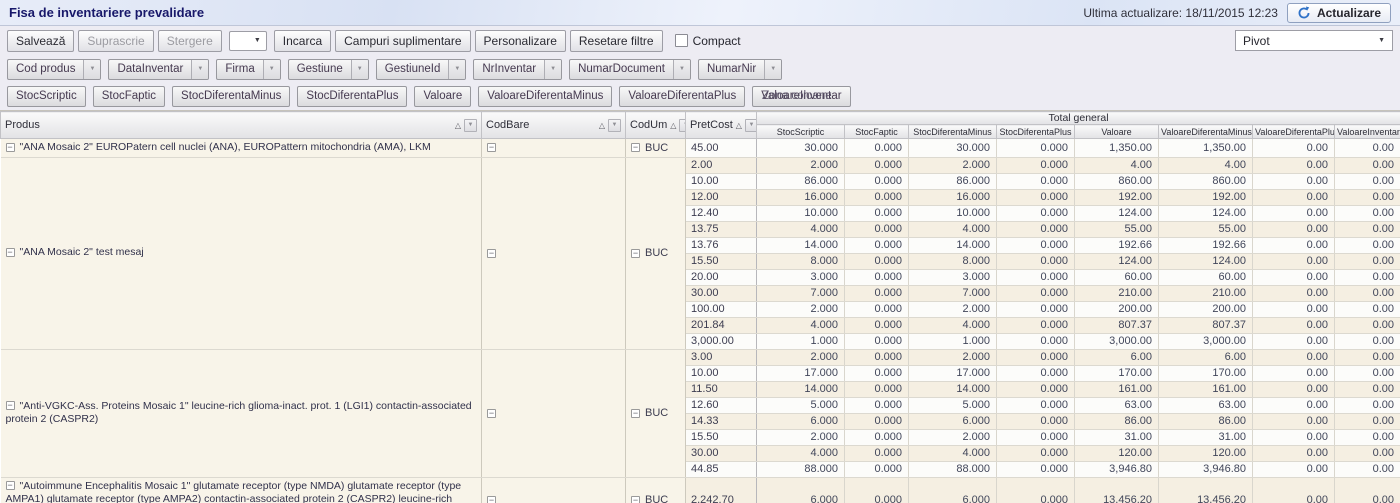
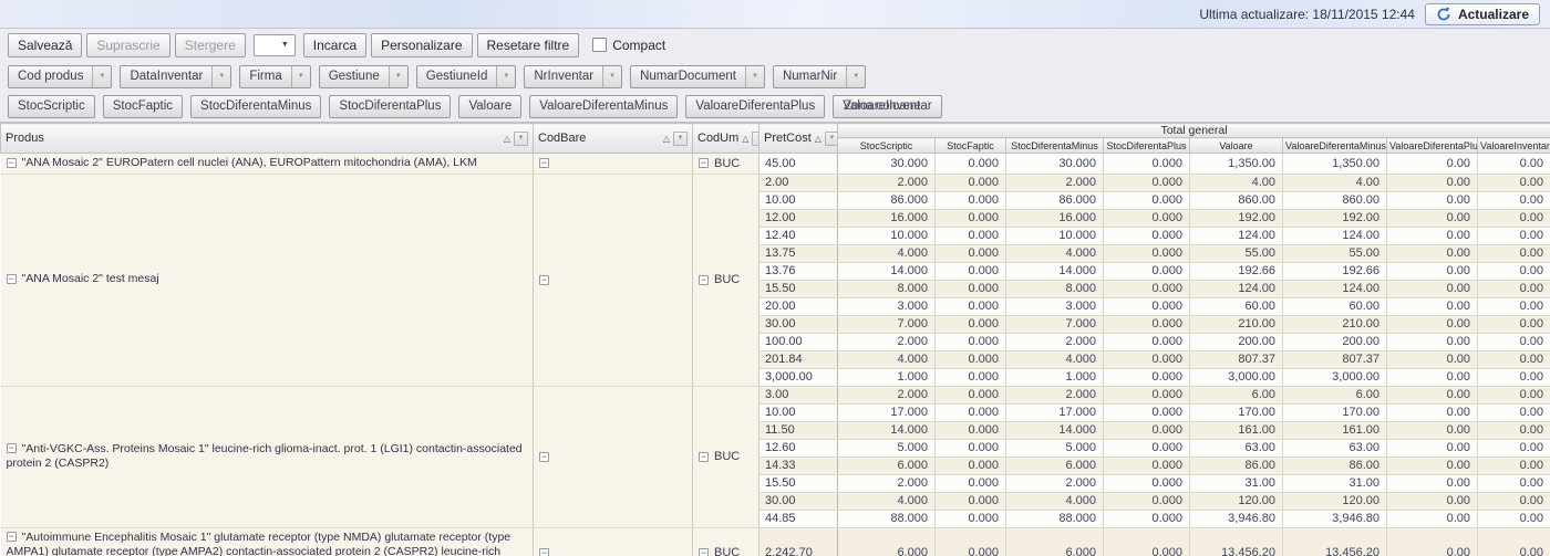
- Fisa de inventariere prevalidare
- Ultima actualizare: 18/11/2015 12:23
+ Ultima actualizare: 18/11/2015 12:44
  Actualizare
  Salvează
  Suprascrie
  Stergere
  Incarca
- Campuri suplimentare
  Personalizare
  Resetare filtre
  Compact
- Pivot
  Cod produs
  DataInventar
  Firma
  Gestiune
  GestiuneId
  NrInventar
  NumarDocument
  NumarNir
  StocScriptic
  StocFaptic
  StocDiferentaMinus
  StocDiferentaPlus
  Valoare
  ValoareDiferentaMinus
  ValoareDiferentaPlus
  ValoareInventar
  Zona coloane
  Produs △	CodBare △	CodUm △	PretCost △	Total general
  StocScriptic	StocFaptic	StocDiferentaMinus	StocDiferentaPlus	Valoare	ValoareDiferentaMinus	ValoareDiferentaPlu	ValoareInventar
  − "ANA Mosaic 2" EUROPatern cell nuclei (ANA), EUROPattern mitochondria (AMA), LKM	−	− BUC	45.00	30.000	0.000	30.000	0.000	1,350.00	1,350.00	0.00	0.00
  − "ANA Mosaic 2" test mesaj	−	− BUC	2.00	2.000	0.000	2.000	0.000	4.00	4.00	0.00	0.00
  10.00	86.000	0.000	86.000	0.000	860.00	860.00	0.00	0.00
  12.00	16.000	0.000	16.000	0.000	192.00	192.00	0.00	0.00
  12.40	10.000	0.000	10.000	0.000	124.00	124.00	0.00	0.00
  13.75	4.000	0.000	4.000	0.000	55.00	55.00	0.00	0.00
  13.76	14.000	0.000	14.000	0.000	192.66	192.66	0.00	0.00
  15.50	8.000	0.000	8.000	0.000	124.00	124.00	0.00	0.00
  20.00	3.000	0.000	3.000	0.000	60.00	60.00	0.00	0.00
  30.00	7.000	0.000	7.000	0.000	210.00	210.00	0.00	0.00
  100.00	2.000	0.000	2.000	0.000	200.00	200.00	0.00	0.00
  201.84	4.000	0.000	4.000	0.000	807.37	807.37	0.00	0.00
  3,000.00	1.000	0.000	1.000	0.000	3,000.00	3,000.00	0.00	0.00
  − "Anti-VGKC-Ass. Proteins Mosaic 1" leucine-rich glioma-inact. prot. 1 (LGI1) contactin-associated protein 2 (CASPR2)	−	− BUC	3.00	2.000	0.000	2.000	0.000	6.00	6.00	0.00	0.00
  10.00	17.000	0.000	17.000	0.000	170.00	170.00	0.00	0.00
  11.50	14.000	0.000	14.000	0.000	161.00	161.00	0.00	0.00
  12.60	5.000	0.000	5.000	0.000	63.00	63.00	0.00	0.00
  14.33	6.000	0.000	6.000	0.000	86.00	86.00	0.00	0.00
  15.50	2.000	0.000	2.000	0.000	31.00	31.00	0.00	0.00
  30.00	4.000	0.000	4.000	0.000	120.00	120.00	0.00	0.00
  44.85	88.000	0.000	88.000	0.000	3,946.80	3,946.80	0.00	0.00
  − "Autoimmune Encephalitis Mosaic 1" glutamate receptor (type NMDA) glutamate receptor (type AMPA1) glutamate receptor (type AMPA2) contactin-associated protein 2 (CASPR2) leucine-rich	−	− BUC	2,242.70	6.000	0.000	6.000	0.000	13,456.20	13,456.20	0.00	0.00
